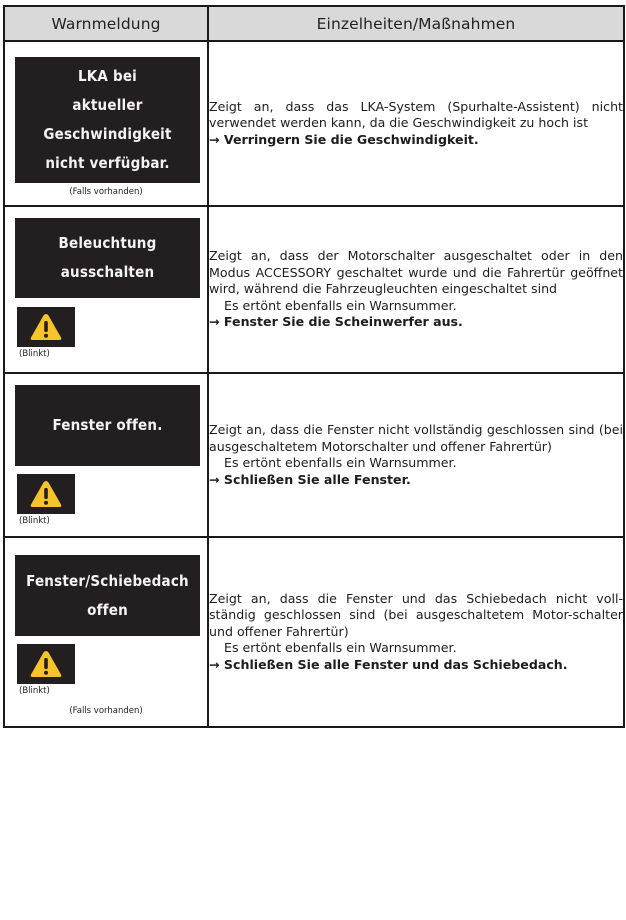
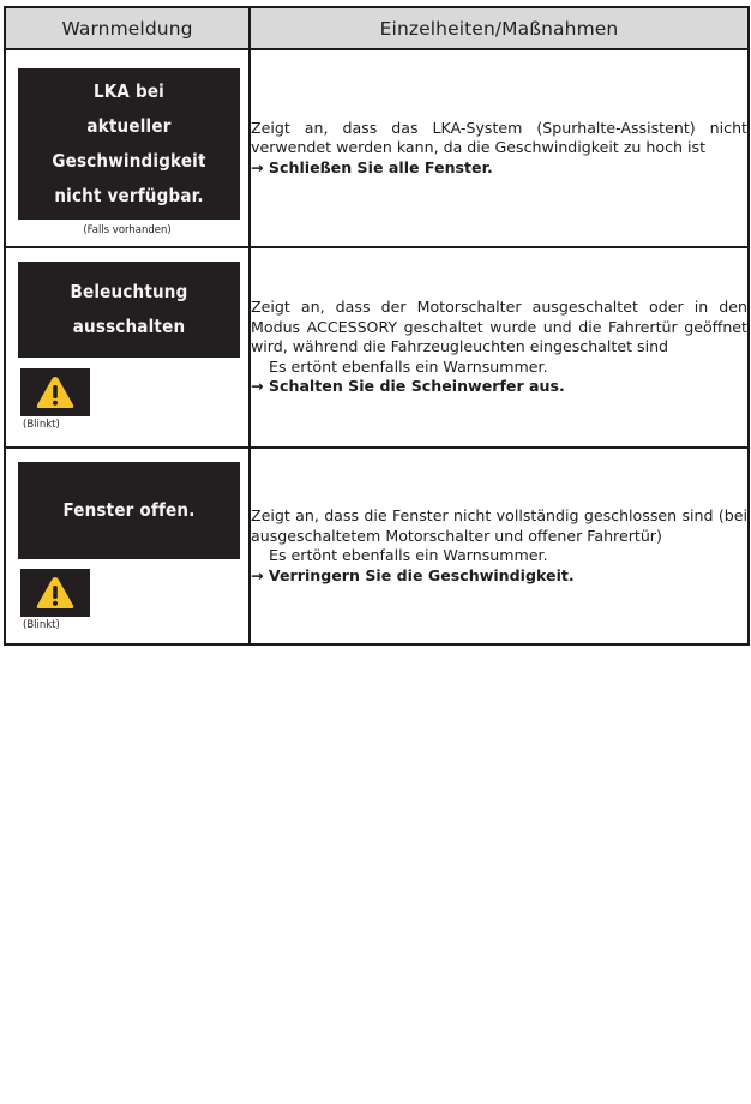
  Warnmeldung	Einzelheiten/Maßnahmen
- LKA bei aktueller Geschwindigkeit nicht verfügbar. (Falls vorhanden)	Zeigt an, dass das LKA-System (Spurhalte-Assistent) nicht verwendet werden kann, da die Geschwindigkeit zu hoch ist → Verringern Sie die Geschwindigkeit.
+ LKA bei aktueller Geschwindigkeit nicht verfügbar. (Falls vorhanden)	Zeigt an, dass das LKA-System (Spurhalte-Assistent) nicht verwendet werden kann, da die Geschwindigkeit zu hoch ist → Schließen Sie alle Fenster.
- Beleuchtung ausschalten (Blinkt)	Zeigt an, dass der Motorschalter ausgeschaltet oder in den Modus ACCESSORY geschaltet wurde und die Fahrertür geöffnet wird, während die Fahrzeugleuchten eingeschaltet sind Es ertönt ebenfalls ein Warnsummer. → Fenster Sie die Scheinwerfer aus.
+ Beleuchtung ausschalten (Blinkt)	Zeigt an, dass der Motorschalter ausgeschaltet oder in den Modus ACCESSORY geschaltet wurde und die Fahrertür geöffnet wird, während die Fahrzeugleuchten eingeschaltet sind Es ertönt ebenfalls ein Warnsummer. → Schalten Sie die Scheinwerfer aus.
- Fenster offen. (Blinkt)	Zeigt an, dass die Fenster nicht vollständig geschlossen sind (bei ausgeschaltetem Motorschalter und offener Fahrertür) Es ertönt ebenfalls ein Warnsummer. → Schließen Sie alle Fenster.
+ Fenster offen. (Blinkt)	Zeigt an, dass die Fenster nicht vollständig geschlossen sind (bei ausgeschaltetem Motorschalter und offener Fahrertür) Es ertönt ebenfalls ein Warnsummer. → Verringern Sie die Geschwindigkeit.
- Fenster/Schiebedach offen (Blinkt) (Falls vorhanden)	Zeigt an, dass die Fenster und das Schiebedach nicht voll-ständig geschlossen sind (bei ausgeschaltetem Motor-schalter und offener Fahrertür) Es ertönt ebenfalls ein Warnsummer. → Schließen Sie alle Fenster und das Schiebedach.
